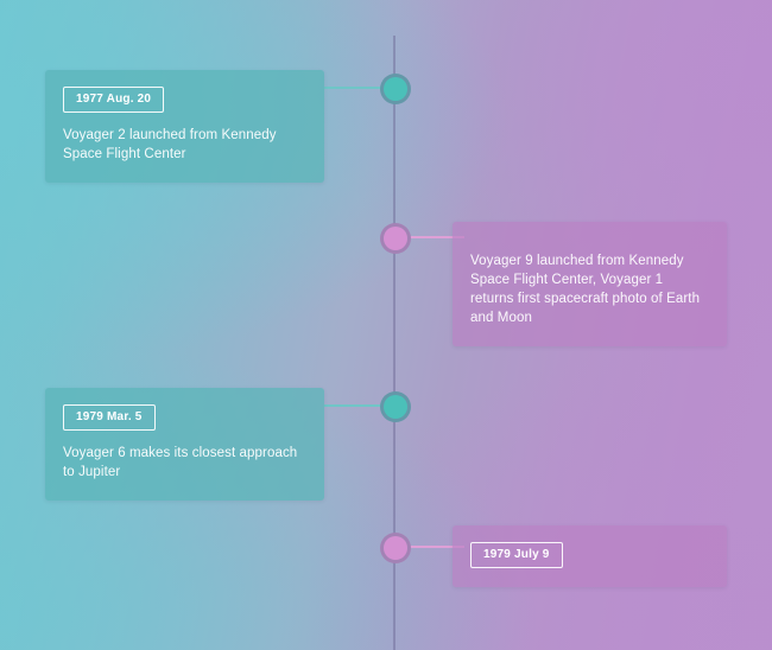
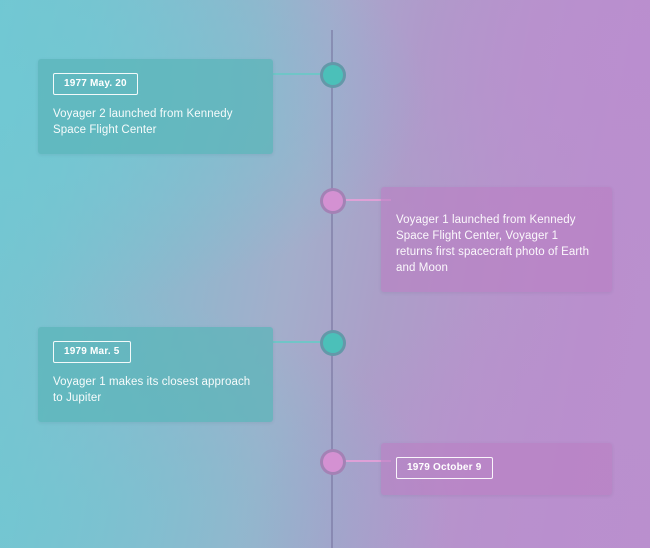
- 1977 Aug. 20
+ 1977 May. 20
  Voyager 2 launched from Kennedy Space Flight Center
- Voyager 9 launched from Kennedy Space Flight Center, Voyager 1 returns first spacecraft photo of Earth and Moon
+ Voyager 1 launched from Kennedy Space Flight Center, Voyager 1 returns first spacecraft photo of Earth and Moon
  1979 Mar. 5
- Voyager 6 makes its closest approach to Jupiter
+ Voyager 1 makes its closest approach to Jupiter
- 1979 July 9
+ 1979 October 9
